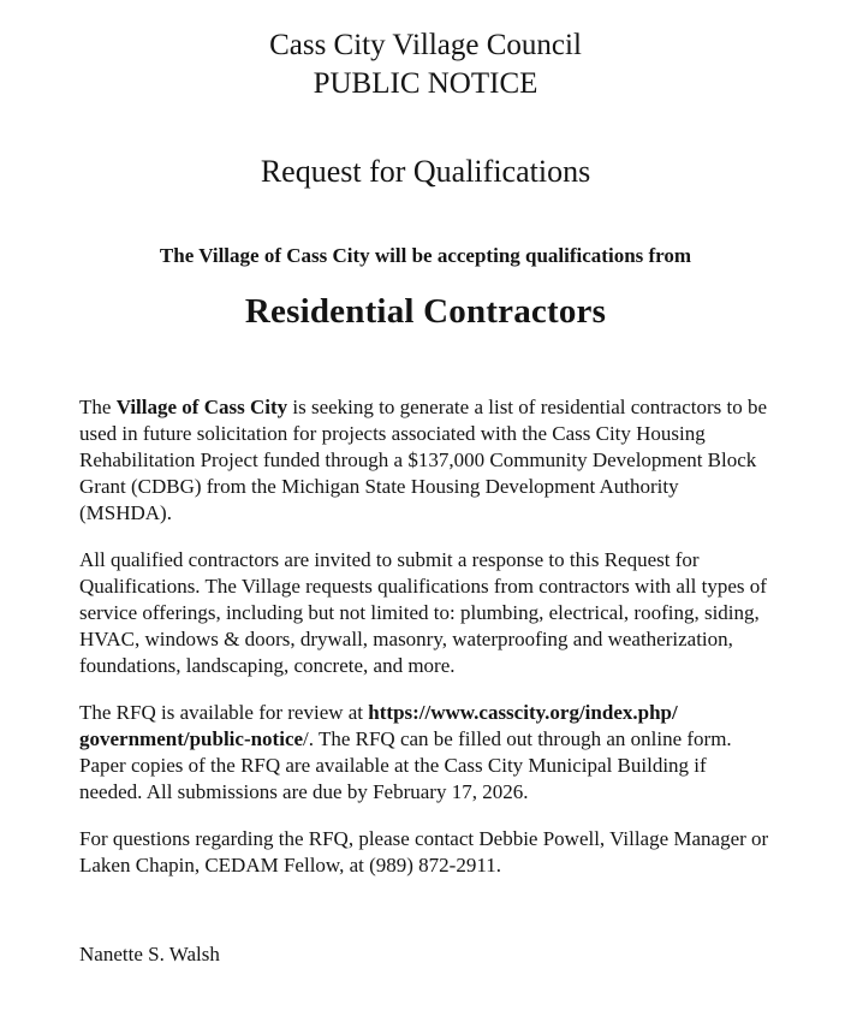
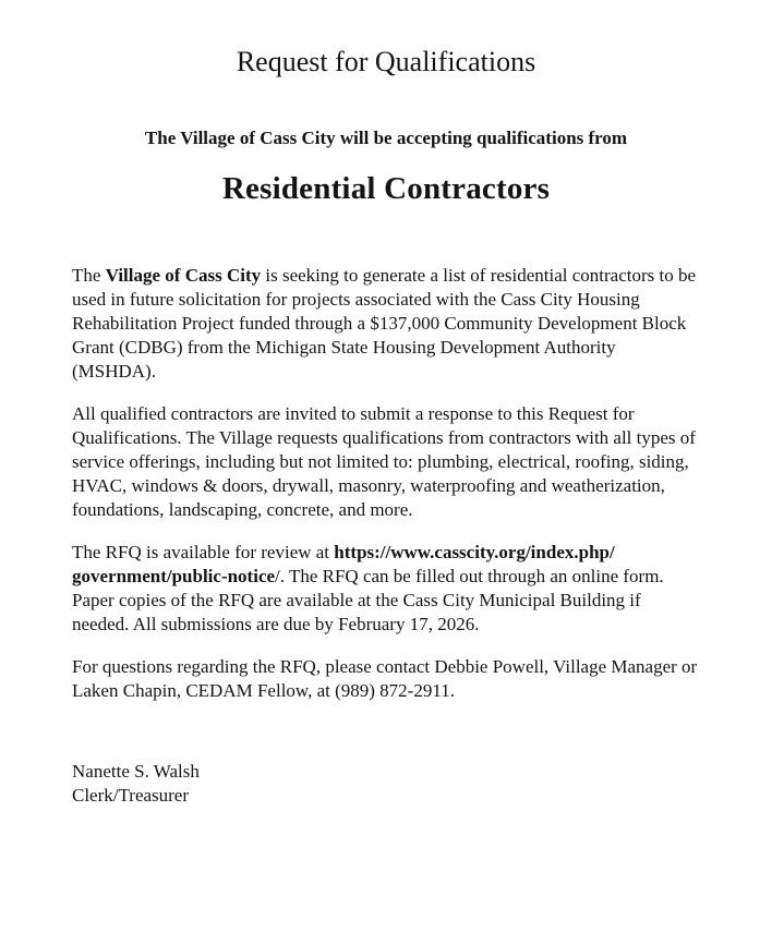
- Cass City Village Council
- PUBLIC NOTICE
  Request for Qualifications
  The Village of Cass City will be accepting qualifications from
  Residential Contractors
  The Village of Cass City is seeking to generate a list of residential contractors to be used in future solicitation for projects associated with the Cass City Housing Rehabilitation Project funded through a $137,000 Community Development Block Grant (CDBG) from the Michigan State Housing Development Authority (MSHDA).
  All qualified contractors are invited to submit a response to this Request for Qualifications. The Village requests qualifications from contractors with all types of service offerings, including but not limited to: plumbing, electrical, roofing, siding, HVAC, windows & doors, drywall, masonry, waterproofing and weatherization, foundations, landscaping, concrete, and more.
  The RFQ is available for review at https://www.casscity.org/index.php/government/public-notice/. The RFQ can be filled out through an online form. Paper copies of the RFQ are available at the Cass City Municipal Building if needed. All submissions are due by February 17, 2026.
  For questions regarding the RFQ, please contact Debbie Powell, Village Manager or Laken Chapin, CEDAM Fellow, at (989) 872-2911.
  Nanette S. Walsh
+ Clerk/Treasurer
